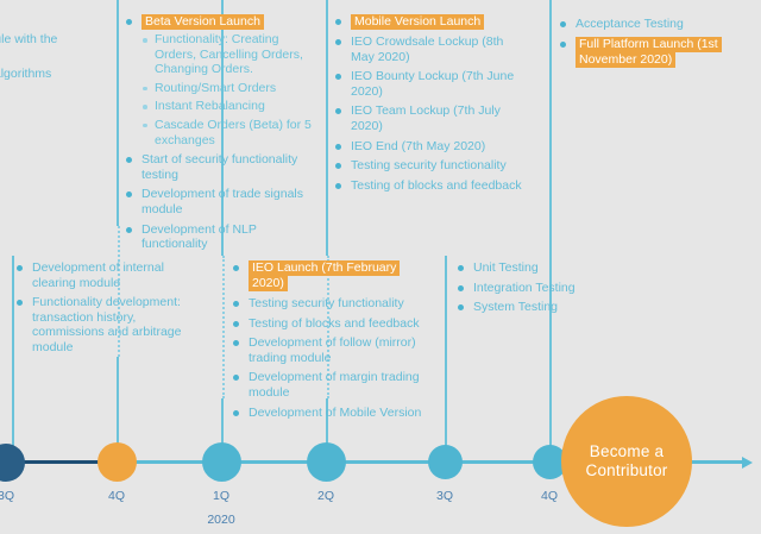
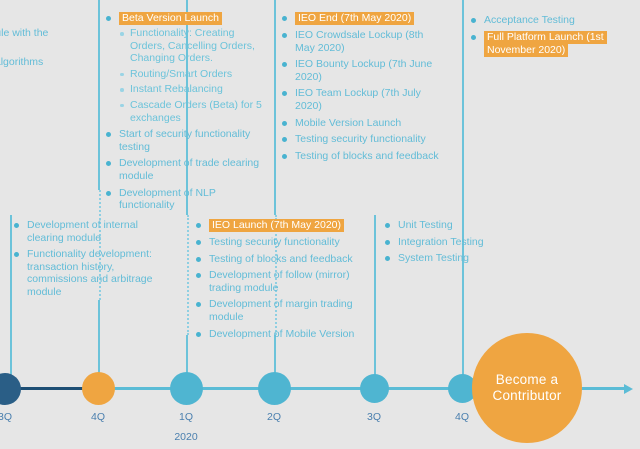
  Beta Version Launch
  Functionality: Creating Orders, Cancelling Orders, Changing Orders.
  Routing/Smart Orders
  Instant Rebalancing
  Cascade Orders (Beta) for 5 exchanges
  Start of security functionality testing
- Development of trade signals module
+ Development of trade clearing module
  Development of NLP functionality
- Mobile Version Launch
+ IEO End (7th May 2020)
  IEO Crowdsale Lockup (8th May 2020)
  IEO Bounty Lockup (7th June 2020)
  IEO Team Lockup (7th July 2020)
- IEO End (7th May 2020)
+ Mobile Version Launch
  Testing security functionality
  Testing of blocks and feedback
  Acceptance Testing
  Full Platform Launch (1st November 2020)
  Development of internal clearing module
  Functionality development: transaction history, commissions and arbitrage module
- IEO Launch (7th February 2020)
+ IEO Launch (7th May 2020)
  Testing security functionality
  Testing of blocks and feedback
  Development of follow (mirror) trading module
  Development of margin trading module
  Development of Mobile Version
  Unit Testing
  Integration Testing
  System Testing
  Become a
  Contributor
  3Q
  4Q
  1Q
  2Q
  3Q
  4Q
  2020
